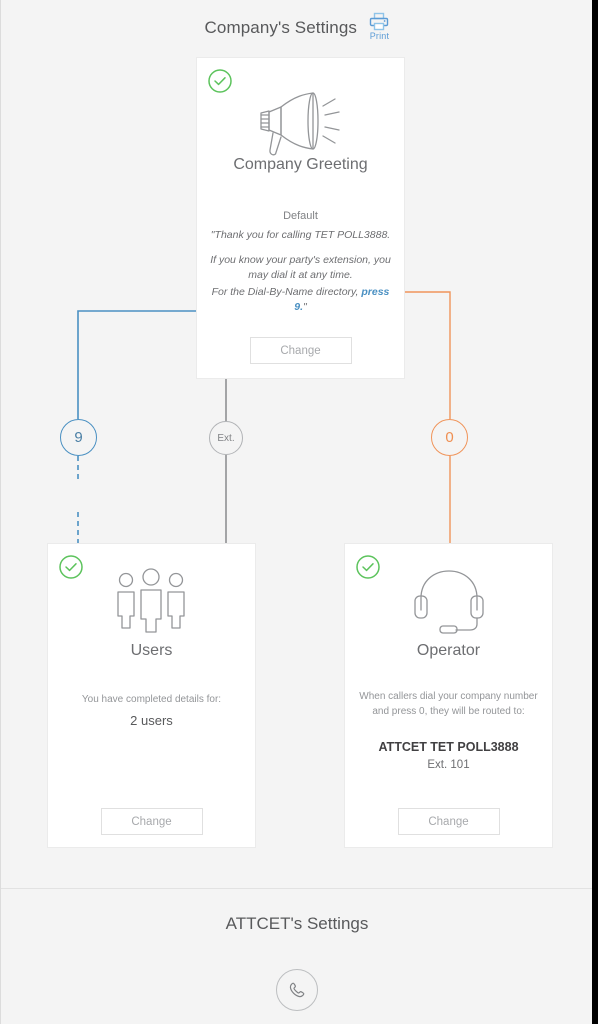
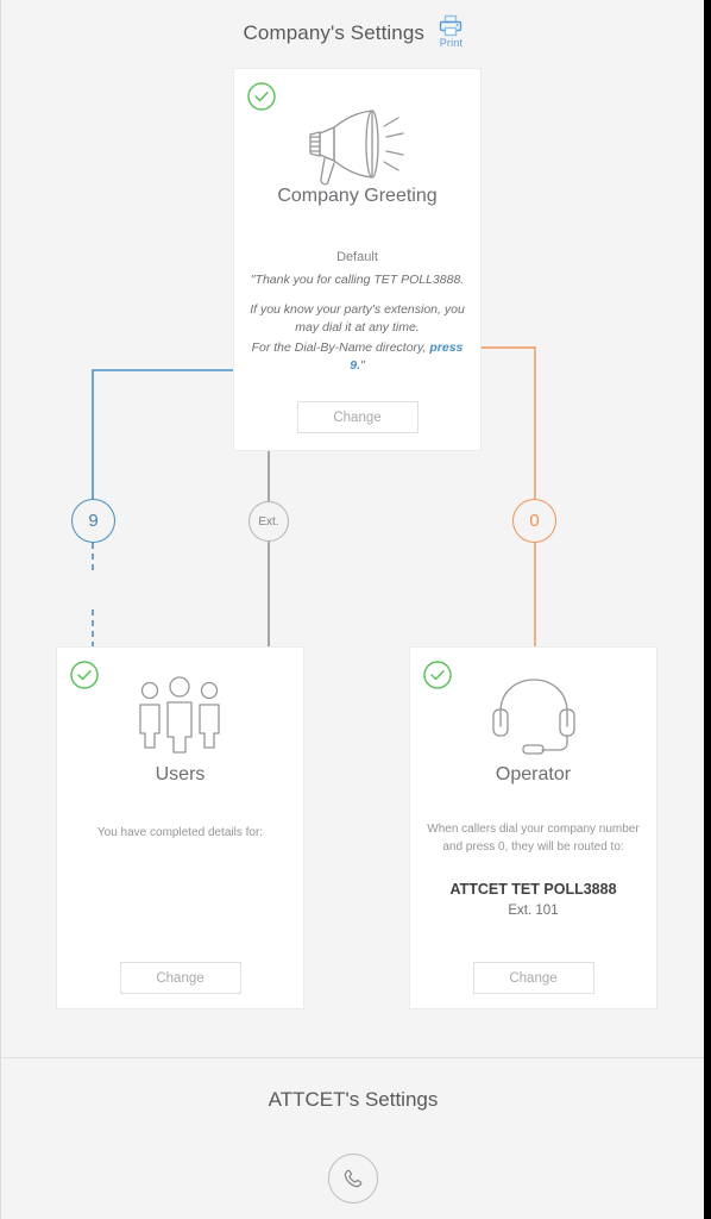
  Company's Settings
  Print
  Company Greeting
  Default
  "Thank you for calling TET POLL3888.
  If you know your party's extension, you may dial it at any time.
  For the Dial-By-Name directory, press 9."
  Change
  9
  Ext.
  0
  Users
  You have completed details for:
- 2 users
  Change
  Operator
  When callers dial your company number and press 0, they will be routed to:
  ATTCET TET POLL3888
  Ext. 101
  Change
  ATTCET's Settings
